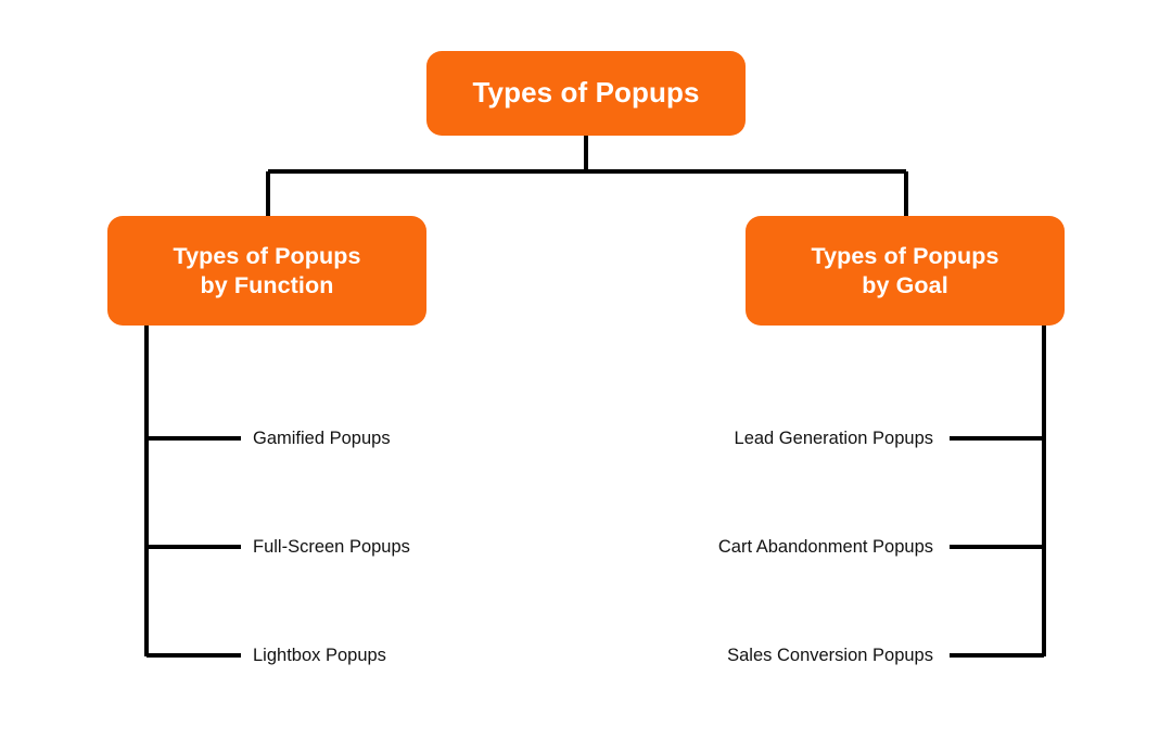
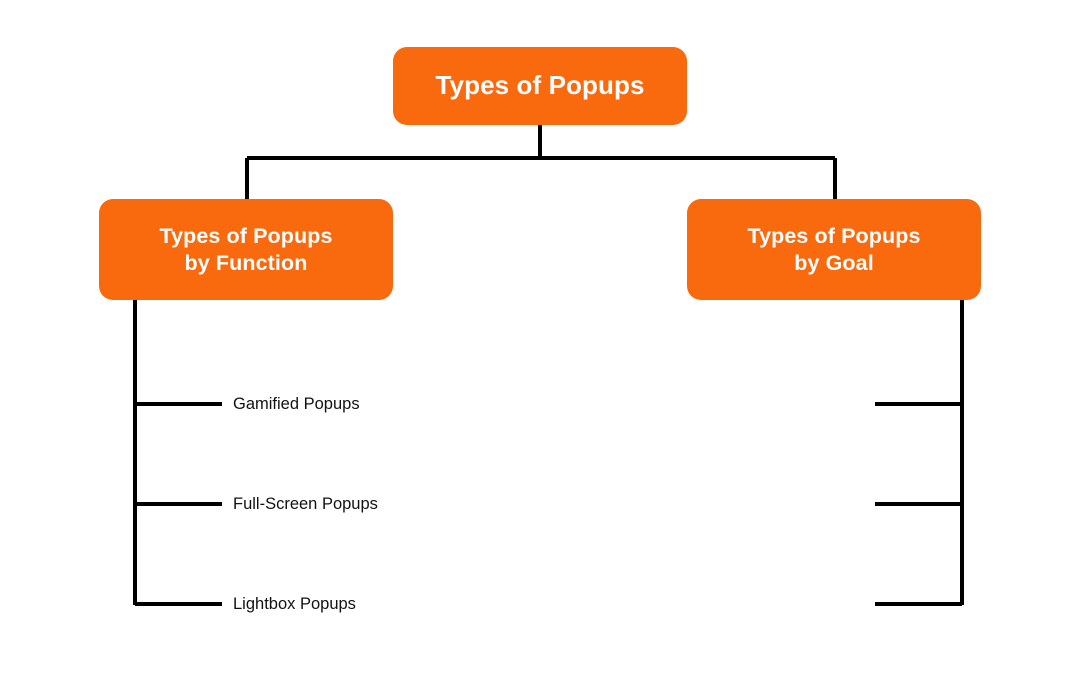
  Types of Popups
  Types of Popups
  by Function
  Types of Popups
  by Goal
  Gamified Popups
  Full-Screen Popups
  Lightbox Popups
- Lead Generation Popups
- Cart Abandonment Popups
- Sales Conversion Popups
